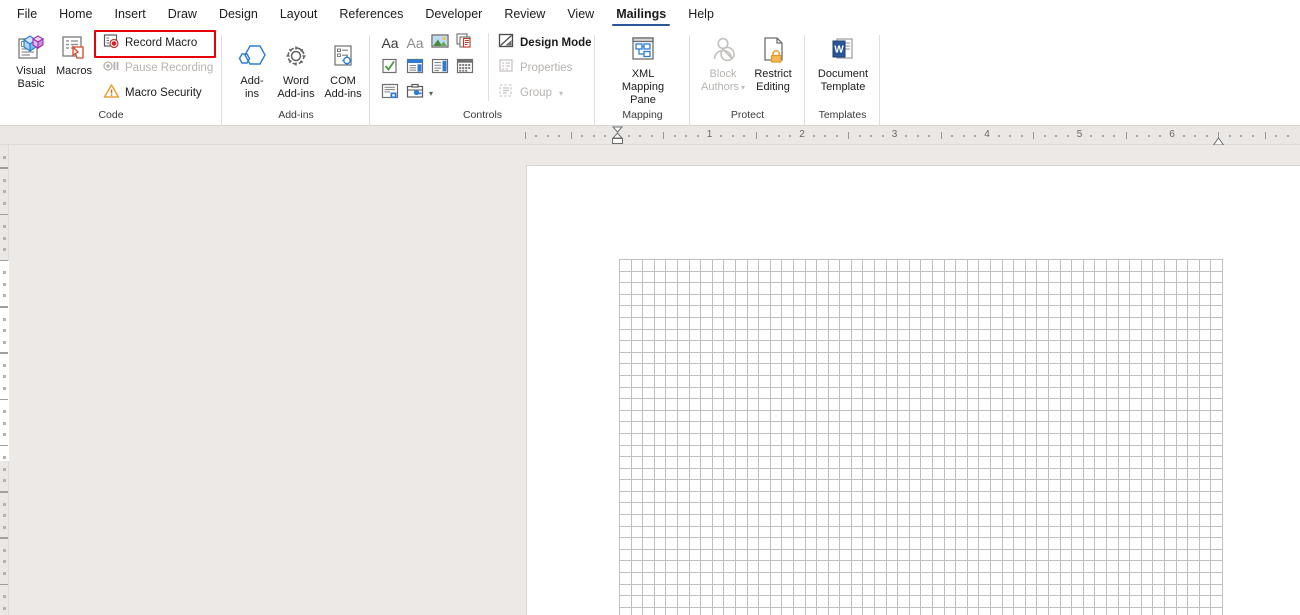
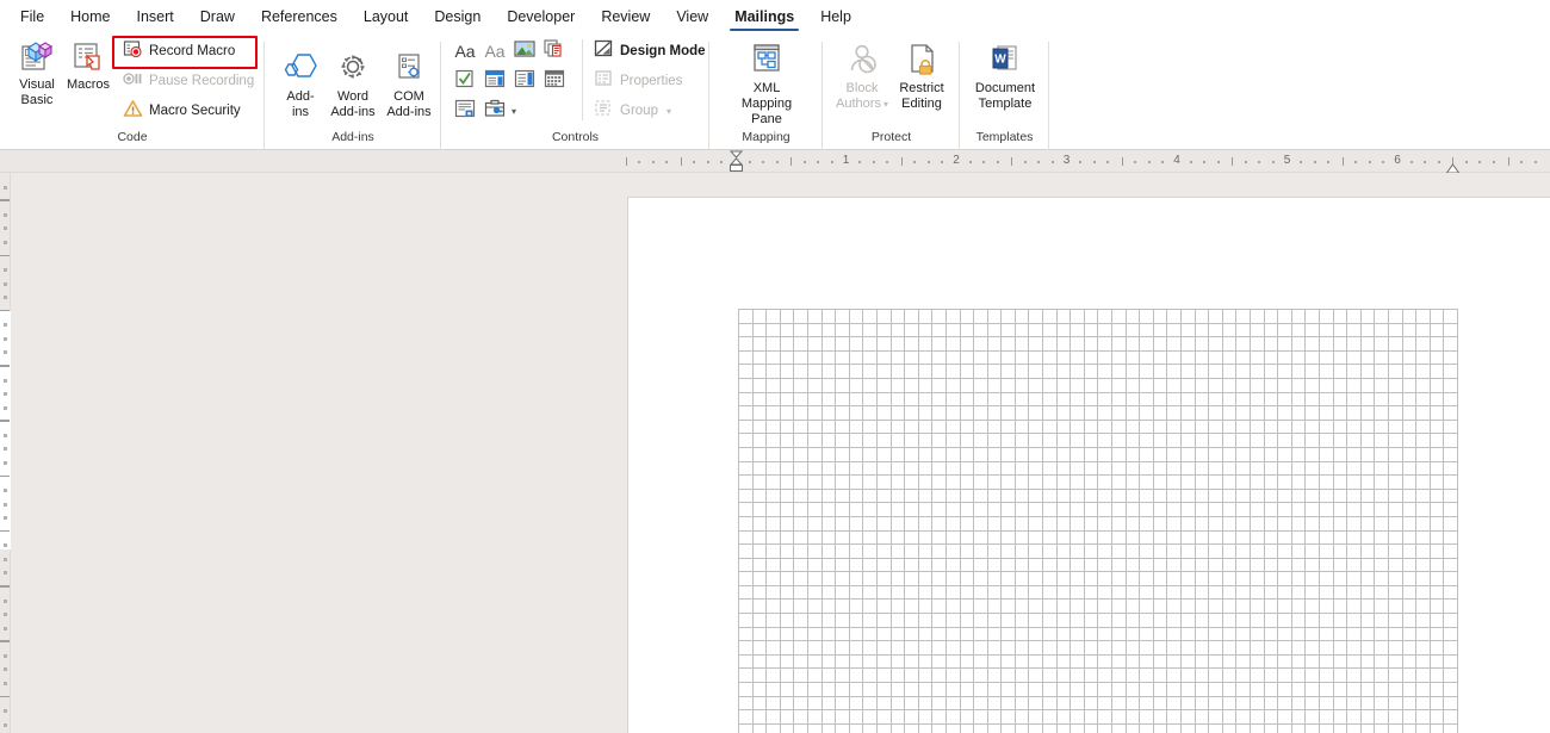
  File
  Home
  Insert
  Draw
- Design
+ References
  Layout
- References
+ Design
  Developer
  Review
  View
  Mailings
  Help
  Visual
  Basic
  Macros
  Record Macro
  Pause Recording
  Macro Security
  Code
  Add-
  ins
  Word
  Add-ins
  COM
  Add-ins
  Add-ins
  Aa
  Aa
  ▾
  Design Mode
  Properties
  Group
  ▾
  Controls
  XML Mapping
  Pane
  Mapping
  Block
  Authors ▾
  Restrict
  Editing
  Protect
  W
  Document
  Template
  Templates
  1
  2
  3
  4
  5
  6
